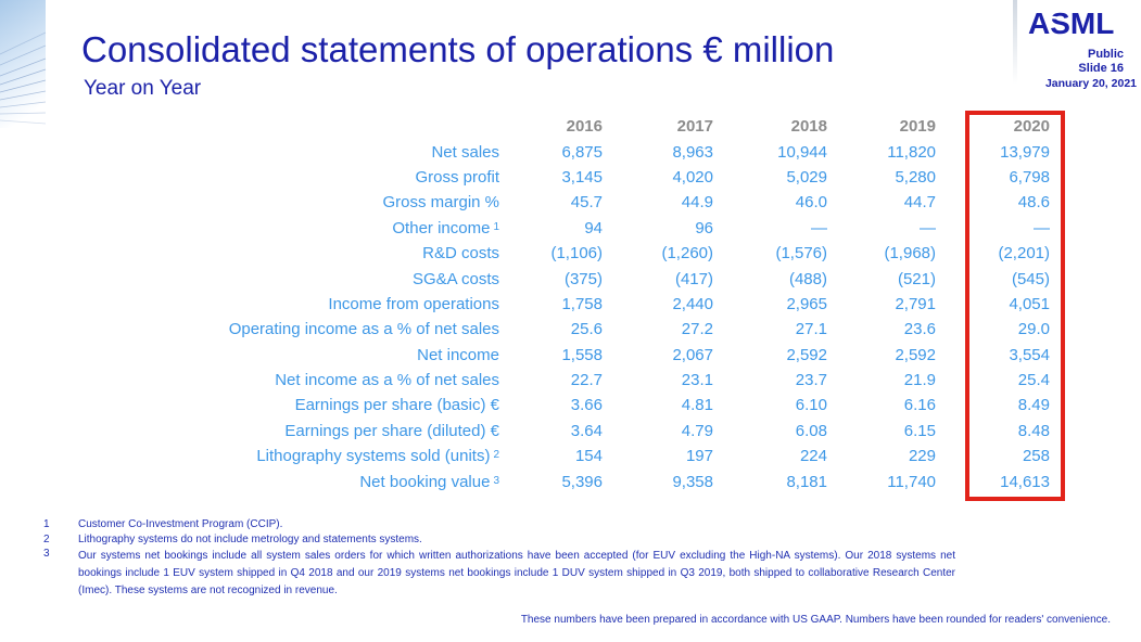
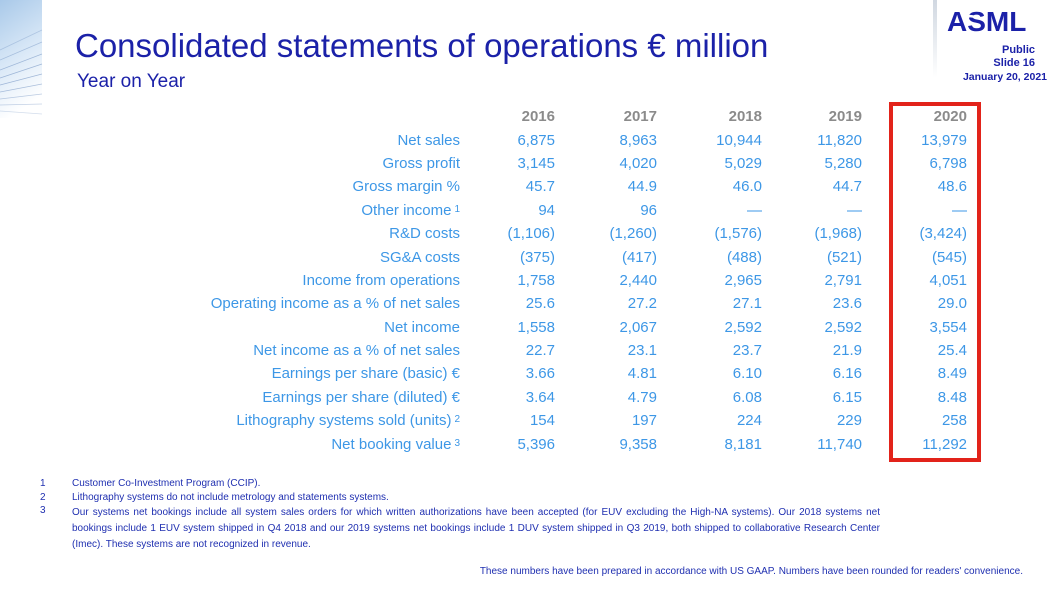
  Consolidated statements of operations € million
  Year on Year
  ASML
  Public
  Slide 16
  January 20, 2021
  2016
  2017
  2018
  2019
  2020
  Net sales
  6,875
  8,963
  10,944
  11,820
  13,979
  Gross profit
  3,145
  4,020
  5,029
  5,280
  6,798
  Gross margin %
  45.7
  44.9
  46.0
  44.7
  48.6
  Other income
  1
  94
  96
  —
  —
  —
  R&D costs
  (1,106)
  (1,260)
  (1,576)
  (1,968)
- (2,201)
+ (3,424)
  SG&A costs
  (375)
  (417)
  (488)
  (521)
  (545)
  Income from operations
  1,758
  2,440
  2,965
  2,791
  4,051
  Operating income as a % of net sales
  25.6
  27.2
  27.1
  23.6
  29.0
  Net income
  1,558
  2,067
  2,592
  2,592
  3,554
  Net income as a % of net sales
  22.7
  23.1
  23.7
  21.9
  25.4
  Earnings per share (basic) €
  3.66
  4.81
  6.10
  6.16
  8.49
  Earnings per share (diluted) €
  3.64
  4.79
  6.08
  6.15
  8.48
  Lithography systems sold (units)
  2
  154
  197
  224
  229
  258
  Net booking value
  3
  5,396
  9,358
  8,181
  11,740
- 14,613
+ 11,292
  1
  Customer Co-Investment Program (CCIP).
  2
  Lithography systems do not include metrology and statements systems.
  3
  Our systems net bookings include all system sales orders for which written authorizations have been accepted (for EUV excluding the High-NA systems). Our 2018 systems net bookings include 1 EUV system shipped in Q4 2018 and our 2019 systems net bookings include 1 DUV system shipped in Q3 2019, both shipped to collaborative Research Center (Imec). These systems are not recognized in revenue.
  These numbers have been prepared in accordance with US GAAP. Numbers have been rounded for readers' convenience.
